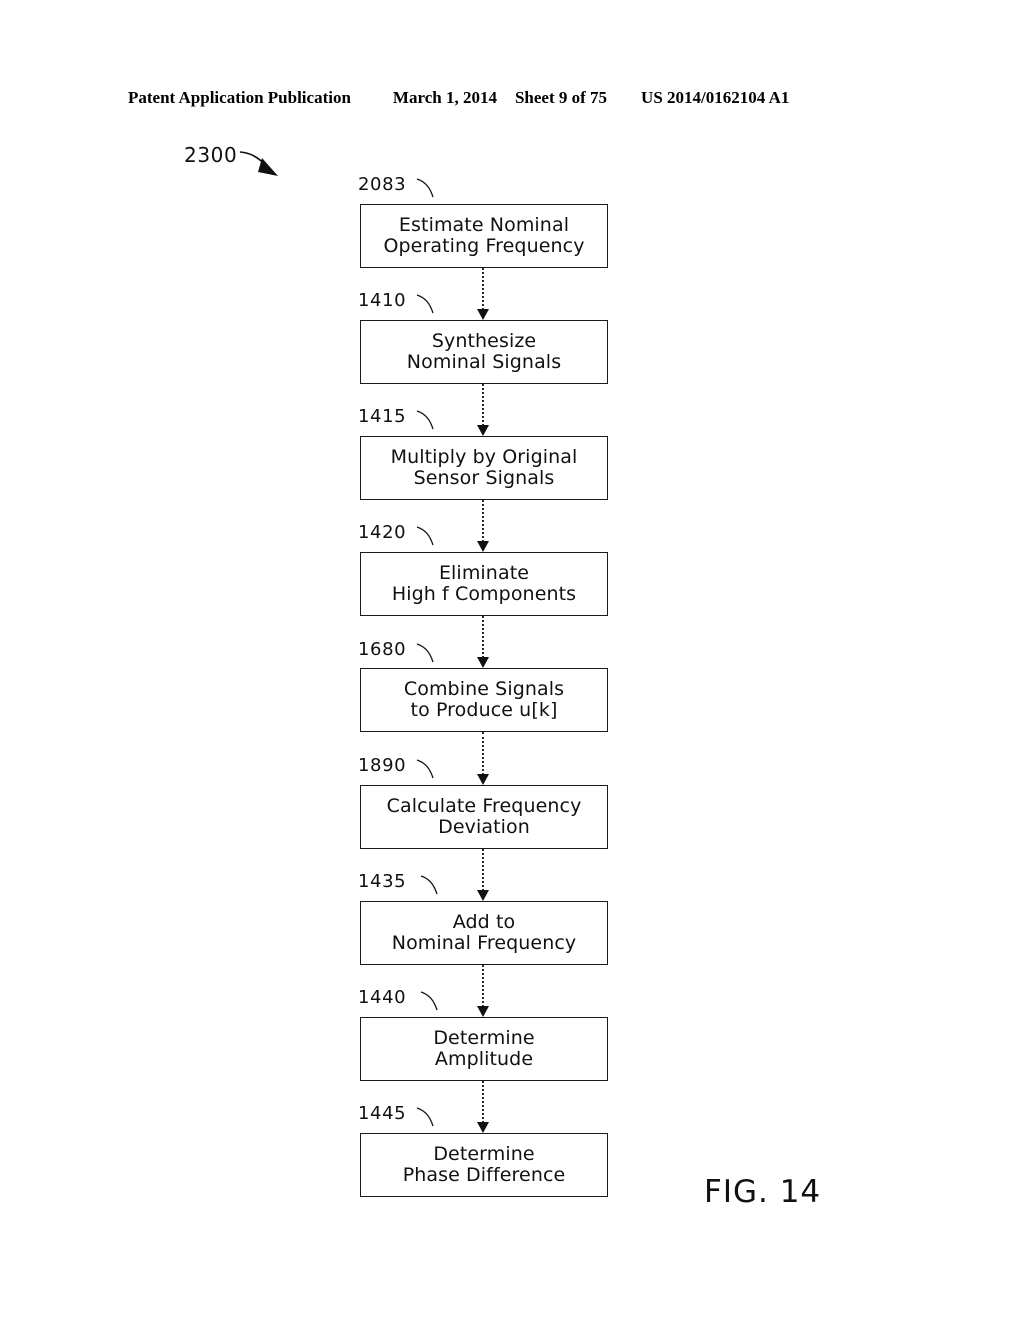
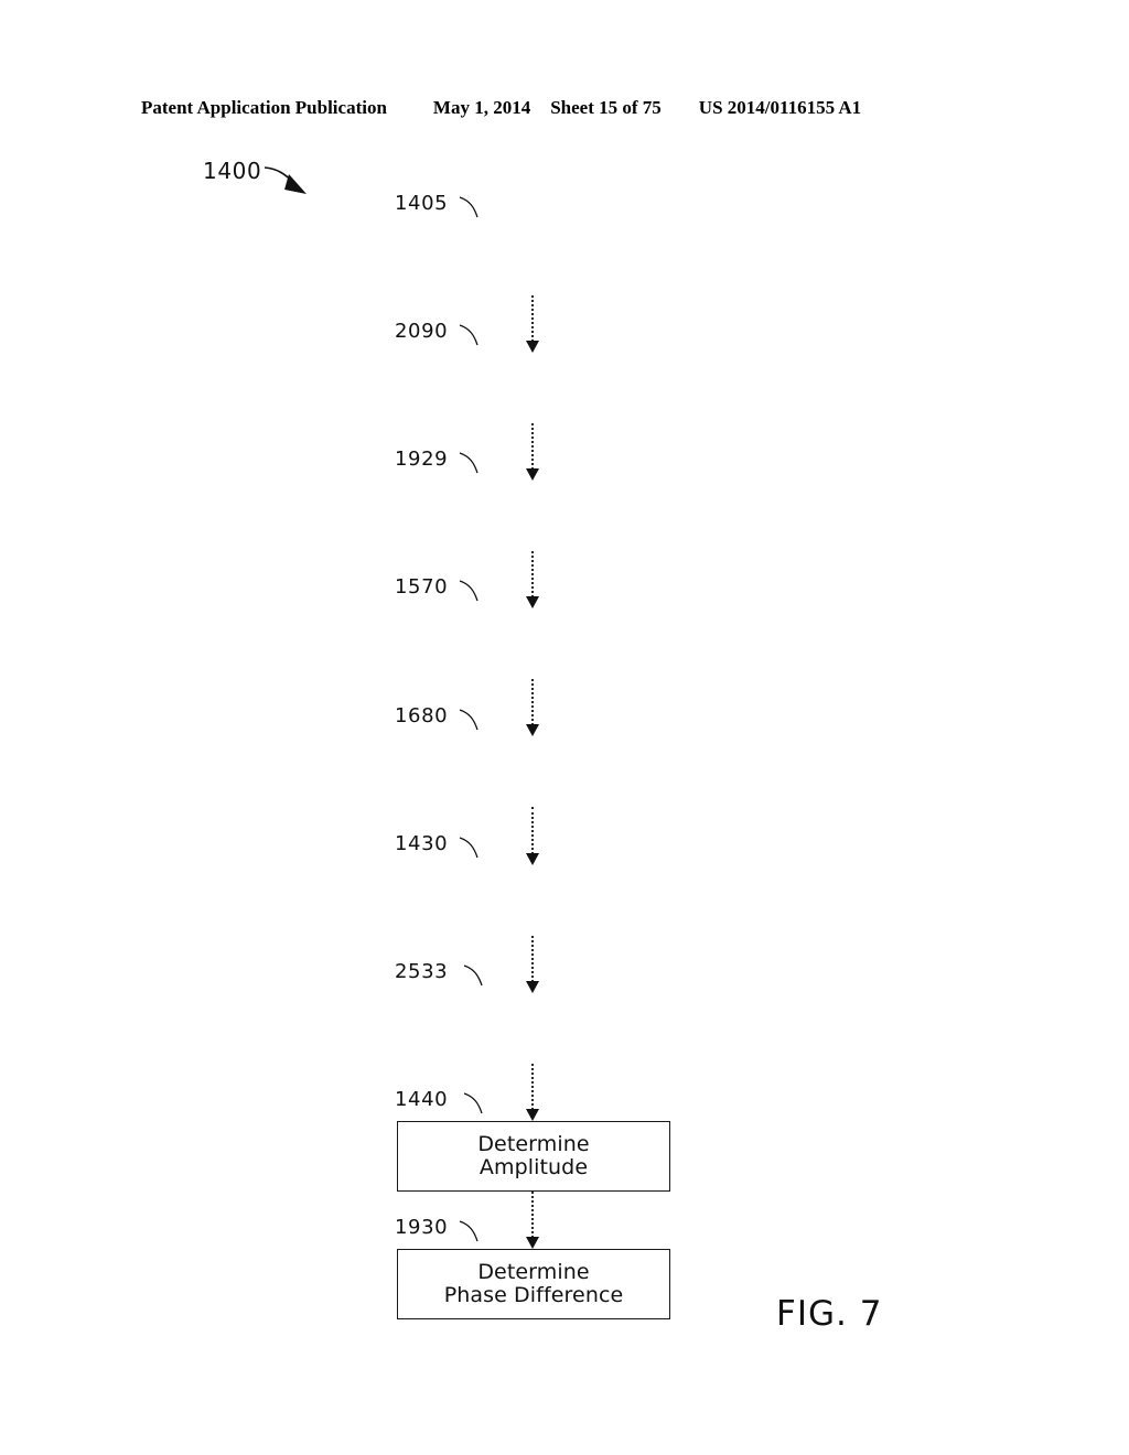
  Patent Application Publication
- March 1, 2014
+ May 1, 2014
- Sheet 9 of 75
+ Sheet 15 of 75
- US 2014/0162104 A1
+ US 2014/0116155 A1
- 2300
+ 1400
- 2083
+ 1405
- 1410
+ 2090
- 1415
+ 1929
- 1420
+ 1570
  1680
- 1890
+ 1430
- 1435
+ 2533
  1440
- 1445
+ 1930
- Estimate Nominal
- Operating Frequency
- Synthesize
- Nominal Signals
- Multiply by Original
- Sensor Signals
- Eliminate
- High f Components
- Combine Signals
- to Produce u[k]
- Calculate Frequency
- Deviation
- Add to
- Nominal Frequency
  Determine
  Amplitude
  Determine
  Phase Difference
- FIG. 14
+ FIG. 7
